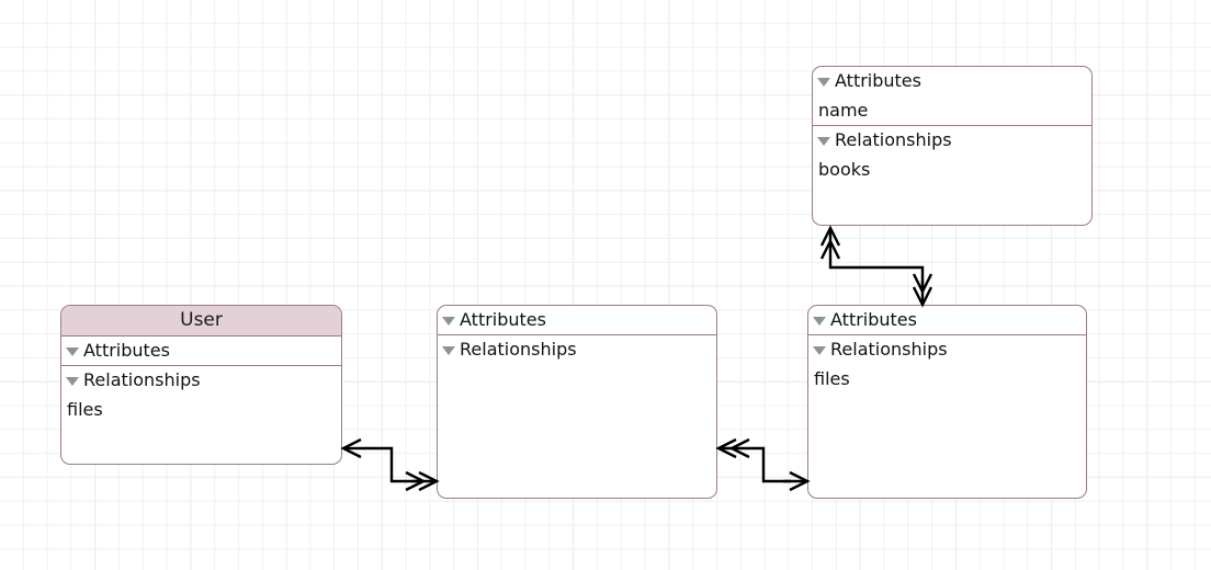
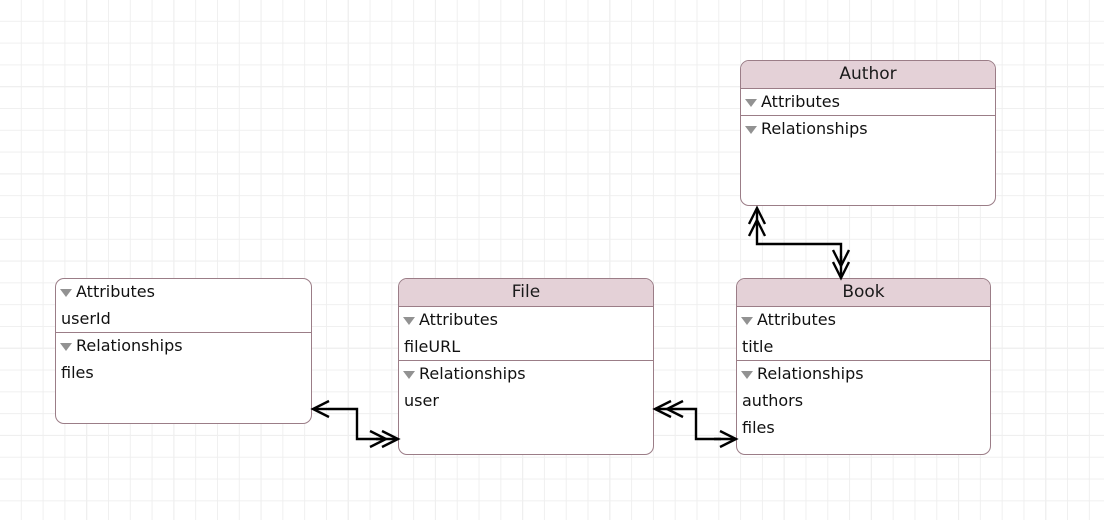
+ Author
  Attributes
- name
  Relationships
- books
- User
  Attributes
+ userId
  Relationships
  files
+ File
  Attributes
+ fileURL
  Relationships
+ user
+ Book
  Attributes
+ title
  Relationships
+ authors
  files
